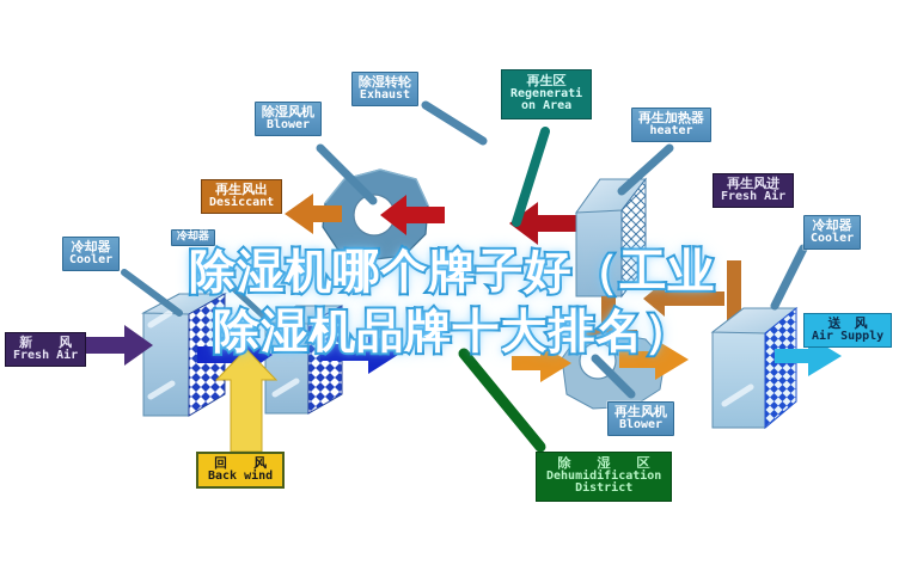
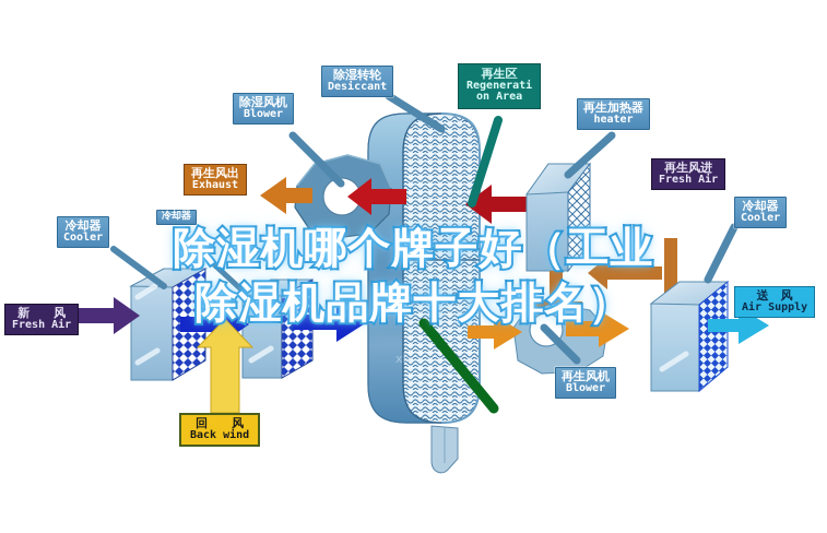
+ xh
  除湿机哪个牌子好（工业
  除湿机品牌十大排名）
  除湿风机
  Blower
  除湿转轮
- Exhaust
+ Desiccant
  再生区
  Regenerati
  on Area
  再生加热器
  heater
  再生风出
- Desiccant
+ Exhaust
  再生风进
  Fresh Air
  冷却器
  Cooler
  冷却器
  冷却器
  Cooler
  新 风
  Fresh Air
  回 风
  Back wind
  再生风机
  Blower
- 除 湿 区
- Dehumidification
- District
  送 风
  Air Supply
